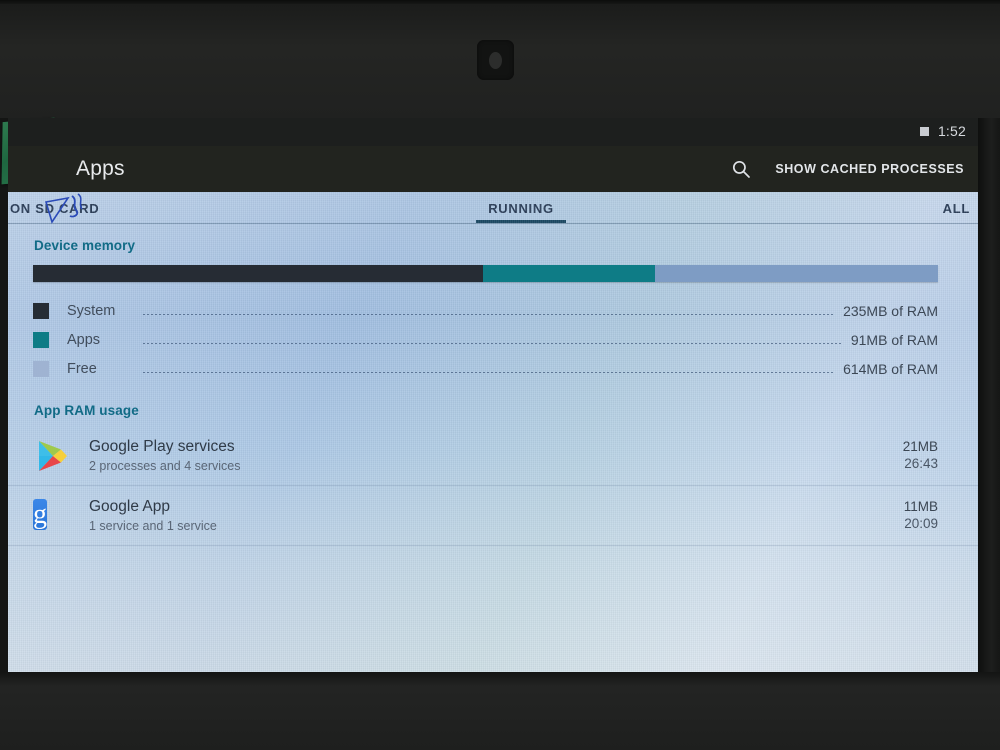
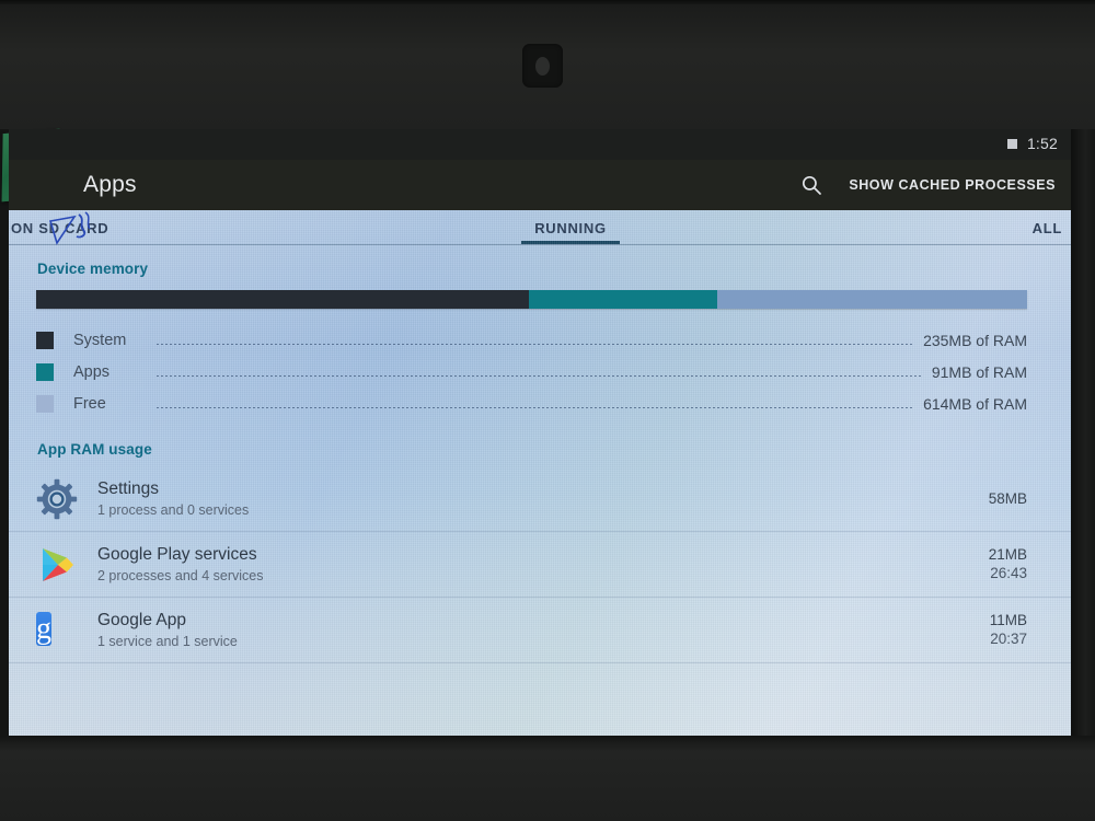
  1:52
  Apps
  SHOW CACHED PROCESSES
  ON SD CRD
  RUNNING
  ALL
  Device memory
  System
  235MB of RAM
  Apps
  91MB of RAM
  Free
  614MB of RAM
  App RAM usage
+ Settings
+ 1 process and 0 services
+ 58MB
  Google Play services
  2 processes and 4 services
  21MB
  26:43
  g
  Google App
  1 service and 1 service
  11MB
- 20:09
+ 20:37
